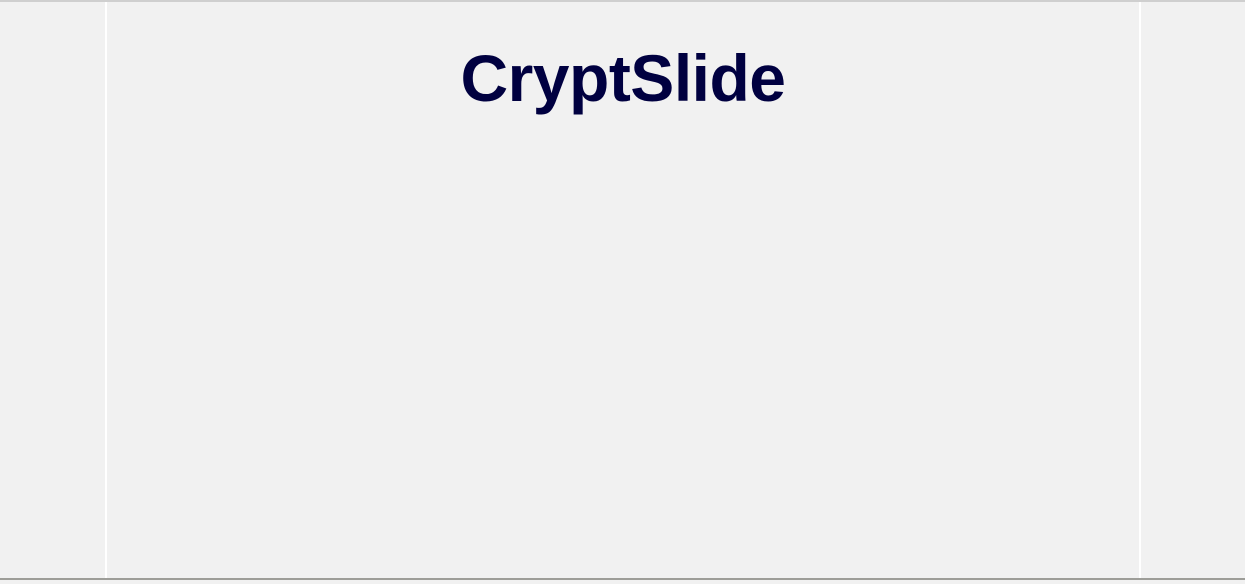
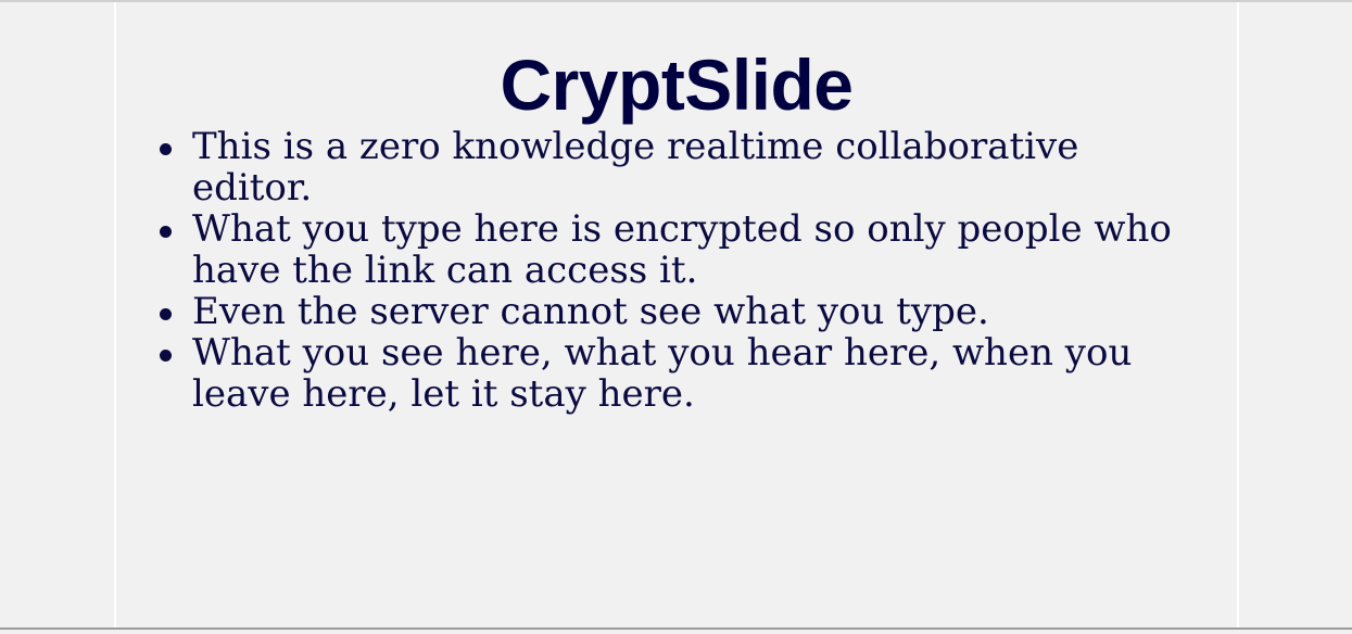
  CryptSlide
+ This is a zero knowledge realtime collaborative editor.
+ What you type here is encrypted so only people who have the link can access it.
+ Even the server cannot see what you type.
+ What you see here, what you hear here, when you leave here, let it stay here.
